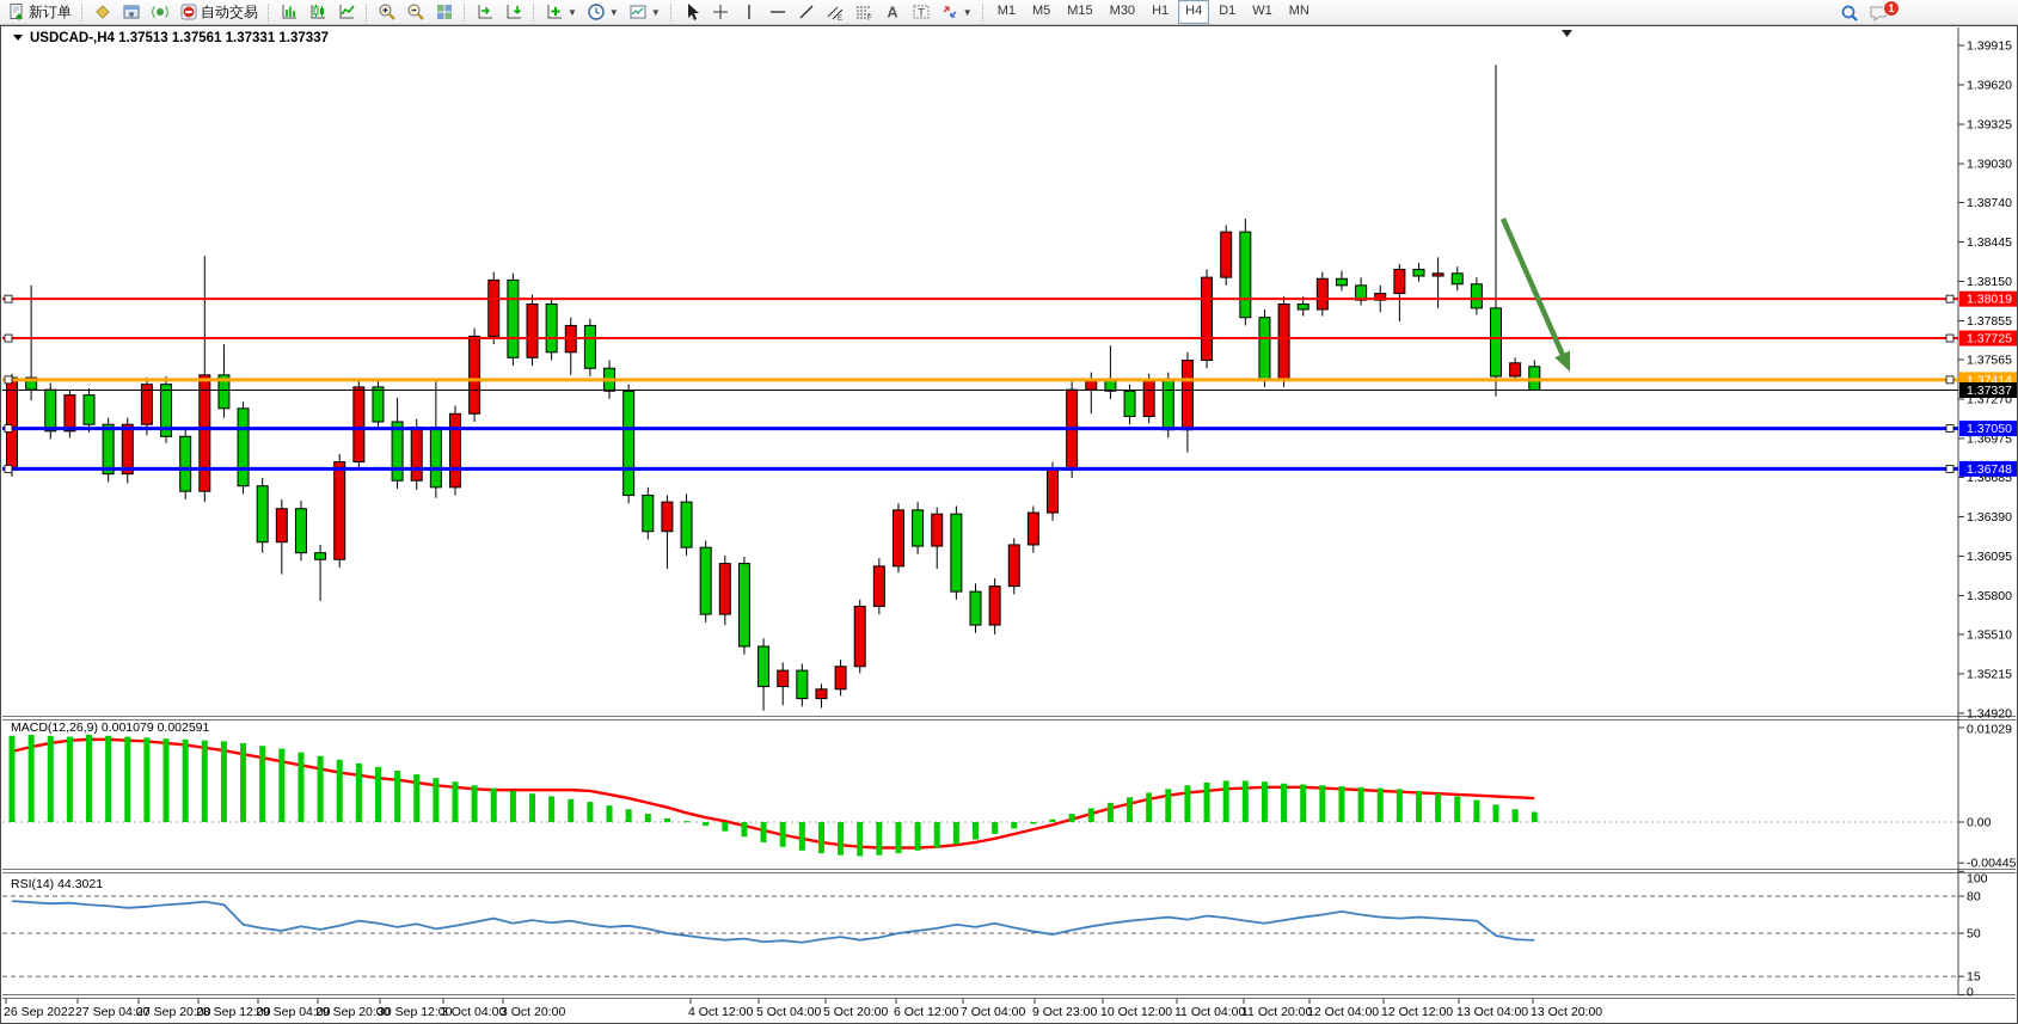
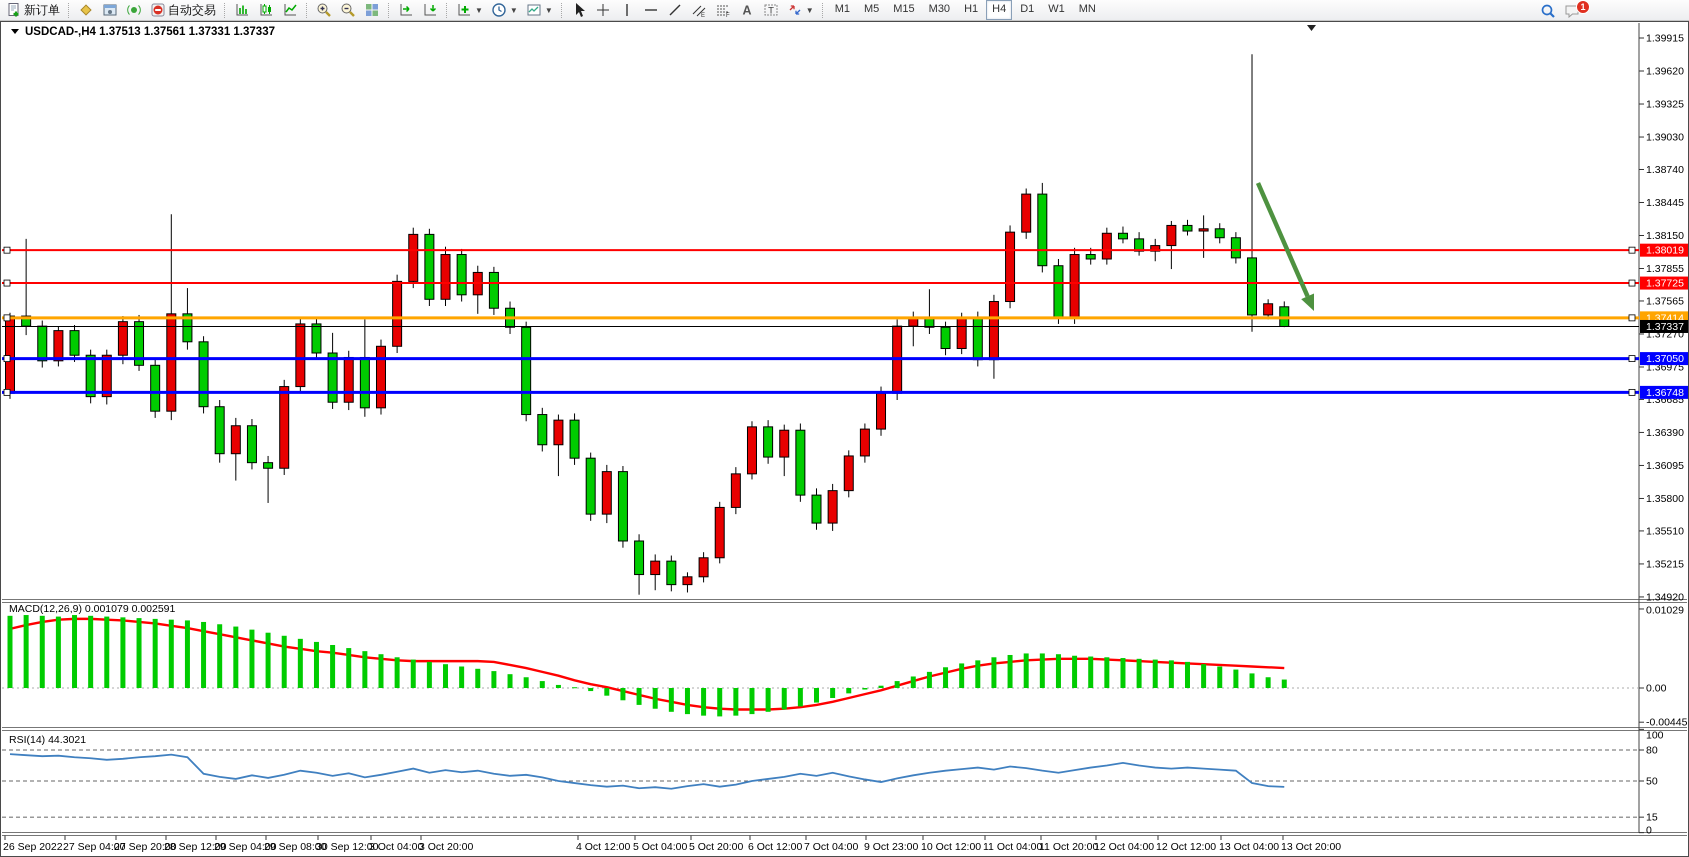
  新订单
  自动交易
  ▼
  ▼
  ▼
  A
  T
  ▼
  M1
  M5
  M15
  M30
  H1
  H4
  D1
  W1
  MN
  1
  1.39915
  1.39620
  1.39325
  1.39030
  1.38740
  1.38445
  1.38150
  1.37855
  1.37565
  1.37270
  1.36975
  1.36685
  1.36390
  1.36095
  1.35800
  1.35510
  1.35215
  1.34920
  1.38019
  1.37725
  1.37414
  1.37050
  1.36748
  1.37337
  USDCAD-,H4 1.37513 1.37561 1.37331 1.37337
  MACD(12,26,9) 0.001079 0.002591
  0.01029
  0.00
  -0.00445
  100
  80
  50
  15
  0
  RSI(14) 44.3021
  26 Sep 2022
  27 Sep 04:00
  27 Sep 20:00
  28 Sep 12:00
  29 Sep 04:00
- 29 Sep 20:00
+ 29 Sep 08:00
  30 Sep 12:00
  3 Oct 04:00
  3 Oct 20:00
  4 Oct 12:00
  5 Oct 04:00
  5 Oct 20:00
  6 Oct 12:00
  7 Oct 04:00
  9 Oct 23:00
  10 Oct 12:00
  11 Oct 04:00
  11 Oct 20:00
  12 Oct 04:00
  12 Oct 12:00
  13 Oct 04:00
  13 Oct 20:00
